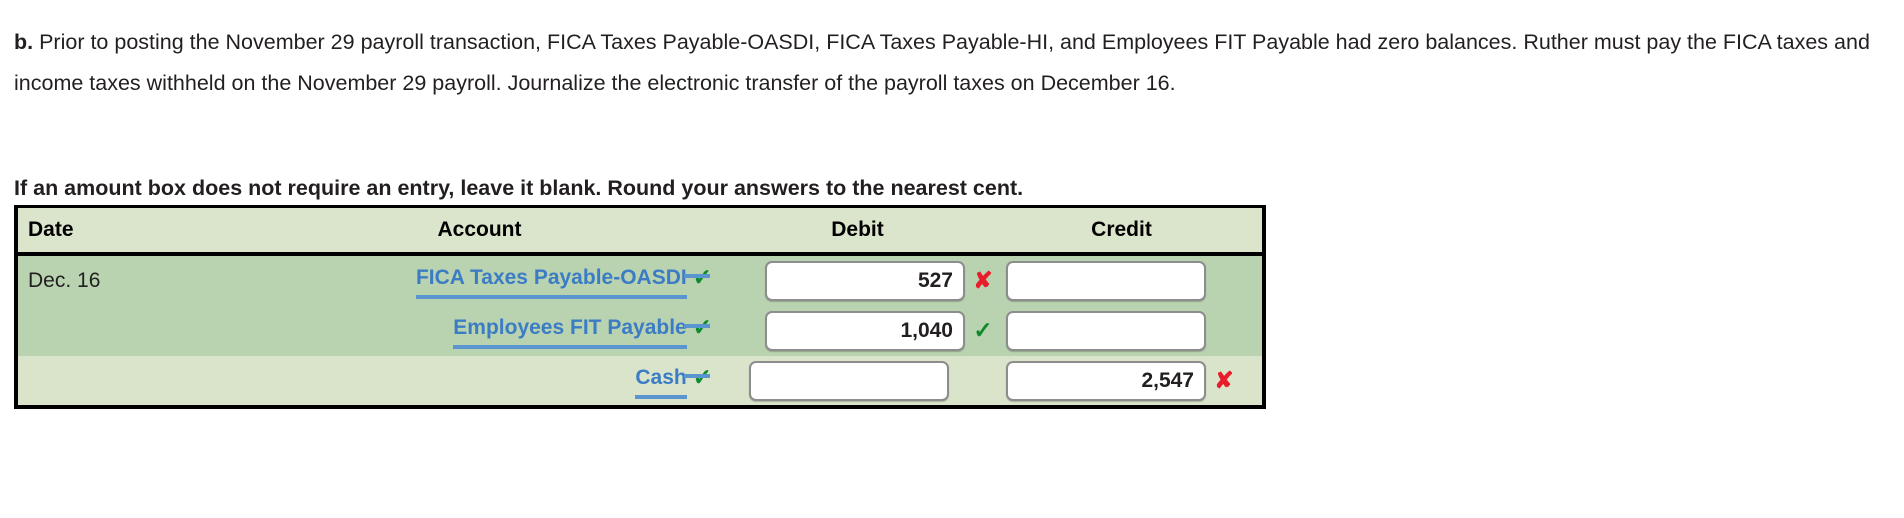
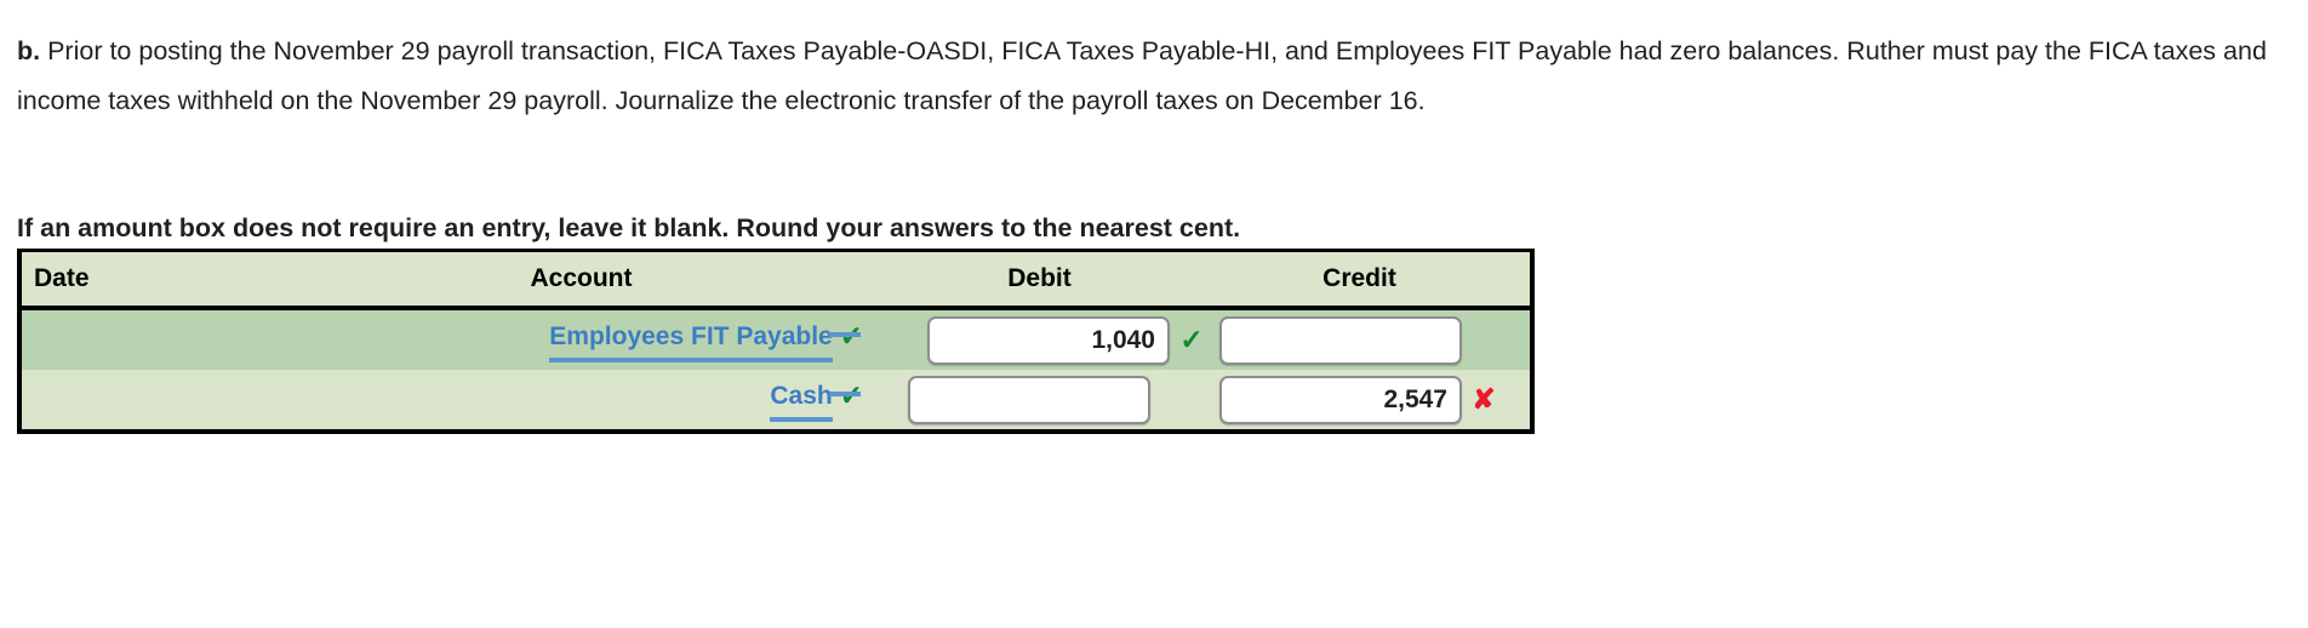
  b. Prior to posting the November 29 payroll transaction, FICA Taxes Payable-OASDI, FICA Taxes Payable-HI, and Employees FIT Payable had zero balances. Ruther must pay the FICA taxes and income taxes withheld on the November 29 payroll. Journalize the electronic transfer of the payroll taxes on December 16.
  If an amount box does not require an entry, leave it blank. Round your answers to the nearest cent.
  Date	Account	Debit	Credit
- Dec. 16	FICA Taxes Payable-OASDI ✓	527 ✘
  	Employees FIT Payable ✓	1,040 ✓
  	Cash ✓		2,547 ✘
